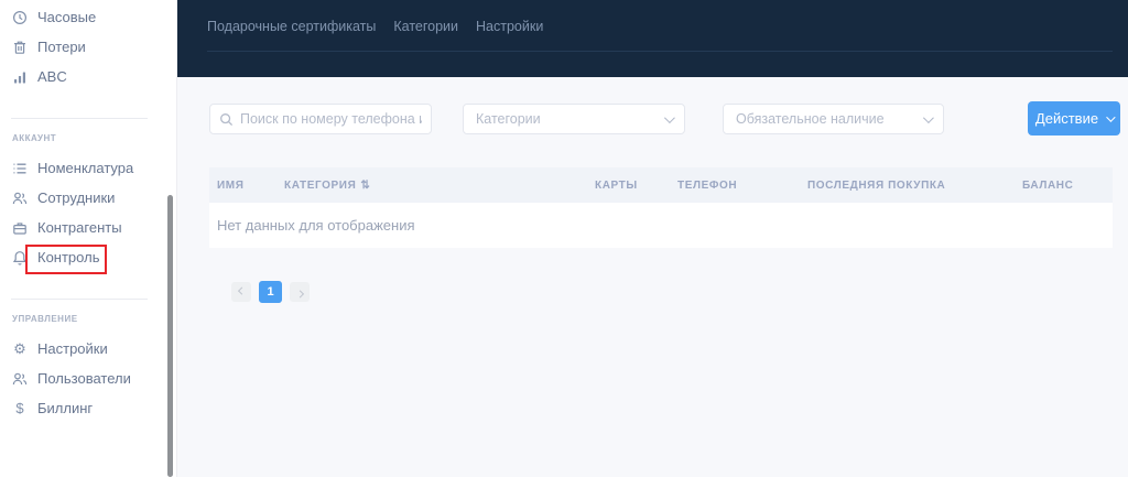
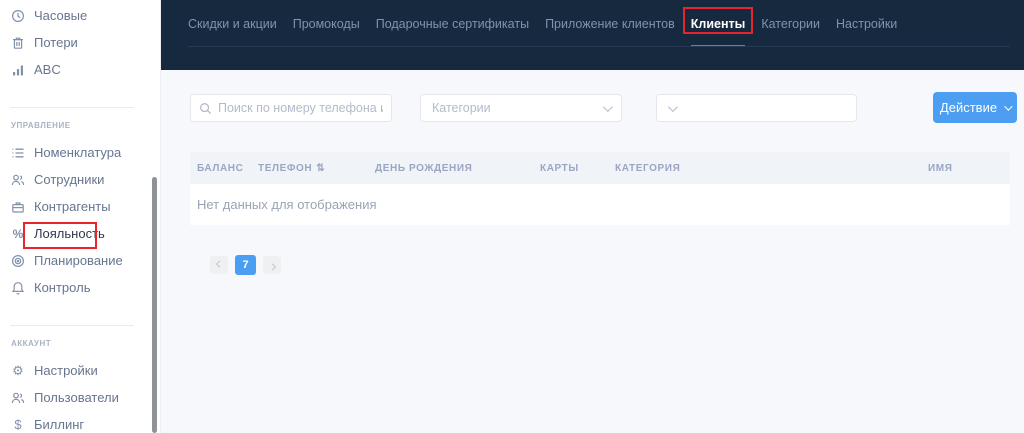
  Часовые
  Потери
  ABC
- АККАУНТ
+ УПРАВЛЕНИЕ
  Номенклатура
  Сотрудники
  Контрагенты
+ %
+ Лояльность
+ Планирование
  Контроль
- УПРАВЛЕНИЕ
+ АККАУНТ
  ⚙
  Настройки
  Пользователи
  $
  Биллинг
+ Скидки и акции
+ Промокоды
  Подарочные сертификаты
+ Приложение клиентов
+ Клиенты
  Категории
  Настройки
  Поиск по номеру телефона
  Категории
- Обязательное наличие
  Действие
- ИМЯ
+ БАЛАНС
- КАТЕГОРИЯ
+ ТЕЛЕФОН
  ⇅
+ ДЕНЬ РОЖДЕНИЯ
  КАРТЫ
- ТЕЛЕФОН
+ КАТЕГОРИЯ
- ПОСЛЕДНЯЯ ПОКУПКА
- БАЛАНС
+ ИМЯ
  Нет данных для отображения
- 1
+ 7
